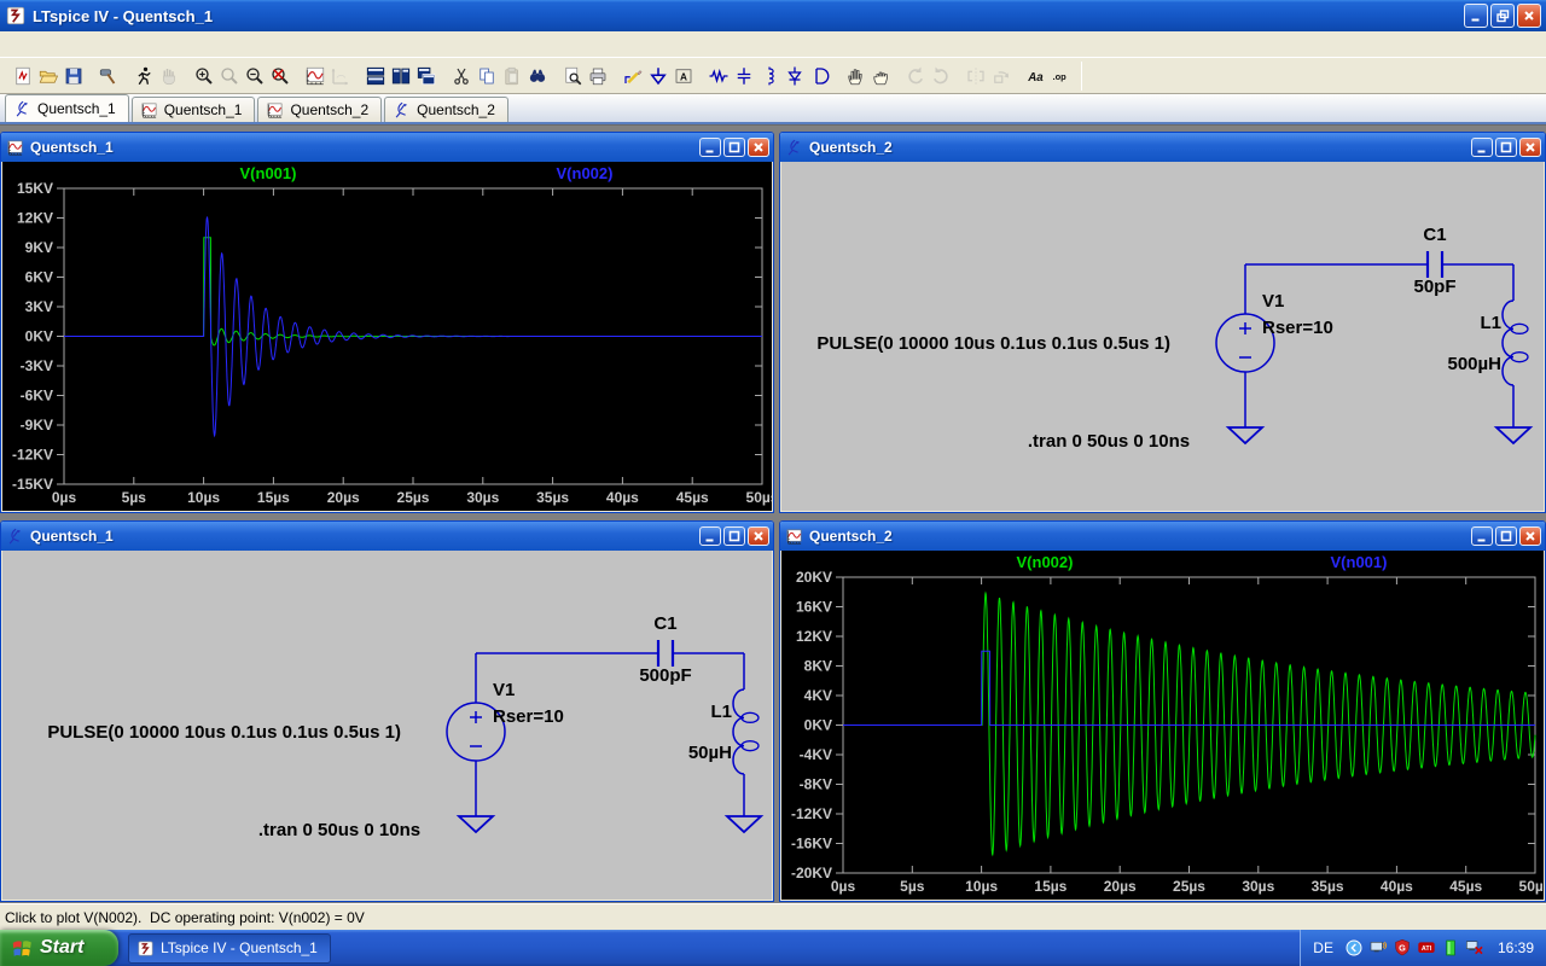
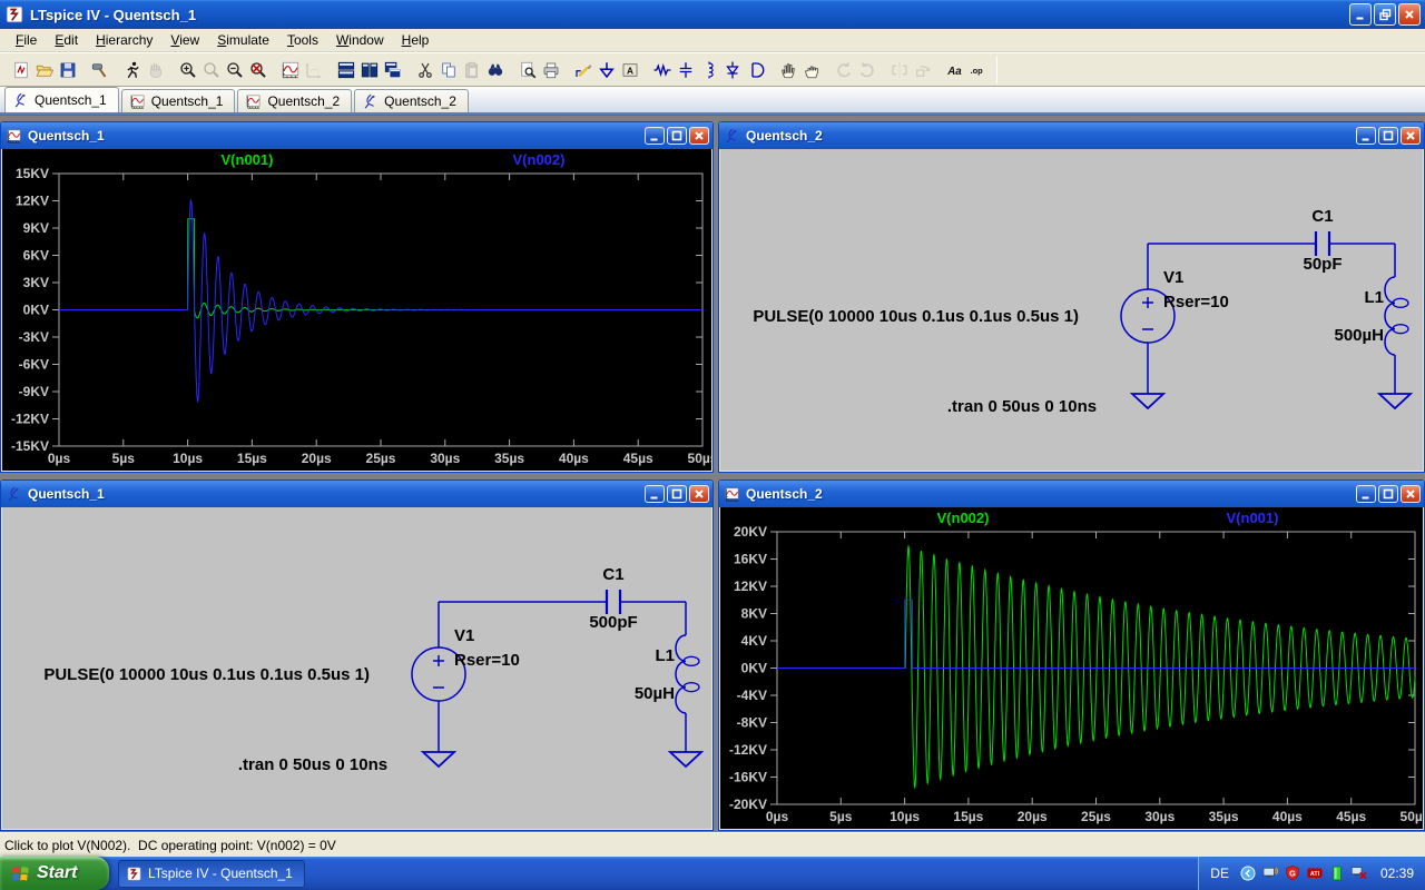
  LTspice IV - Quentsch_1
+ File
+ Edit
+ Hierarchy
+ View
+ Simulate
+ Tools
+ Window
+ Help
  A
  Aa
  .op
  Quentsch_1
  Quentsch_1
  Quentsch_2
  Quentsch_2
  Quentsch_1
  V(n001)
  V(n002)
  15KV
  12KV
  9KV
  6KV
  3KV
  0KV
  -3KV
  -6KV
  -9KV
  -12KV
  -15KV
  0µs
  5µs
  10µs
  15µs
  20µs
  25µs
  30µs
  35µs
  40µs
  45µs
  50µ
  Quentsch_2
  PULSE(0 10000 10us 0.1us 0.1us 0.5us 1)
  V1
  Rser=10
  C1
  50pF
  L1
  500µH
  .tran 0 50us 0 10ns
  Quentsch_1
  PULSE(0 10000 10us 0.1us 0.1us 0.5us 1)
  V1
  Rser=10
  C1
  500pF
  L1
  50µH
  .tran 0 50us 0 10ns
  Quentsch_2
  V(n002)
  V(n001)
  20KV
  16KV
  12KV
  8KV
  4KV
  0KV
  -4KV
  -8KV
  -12KV
  -16KV
  -20KV
  0µs
  5µs
  10µs
  15µs
  20µs
  25µs
  30µs
  35µs
  40µs
  45µs
  50µ
  Click to plot V(N002). DC operating point: V(n002) = 0V
  Start
  LTspice IV - Quentsch_1
  DE
  G
- 16:39
+ 02:39
